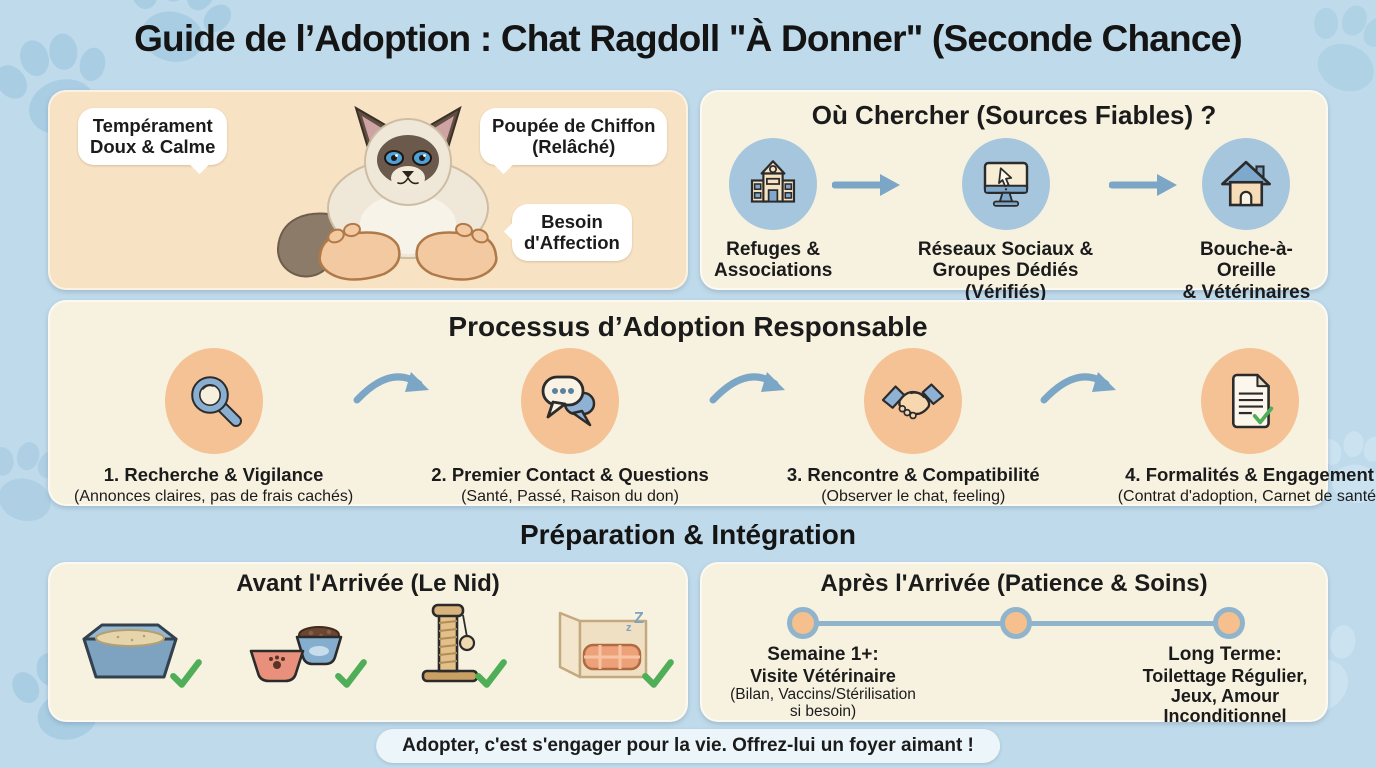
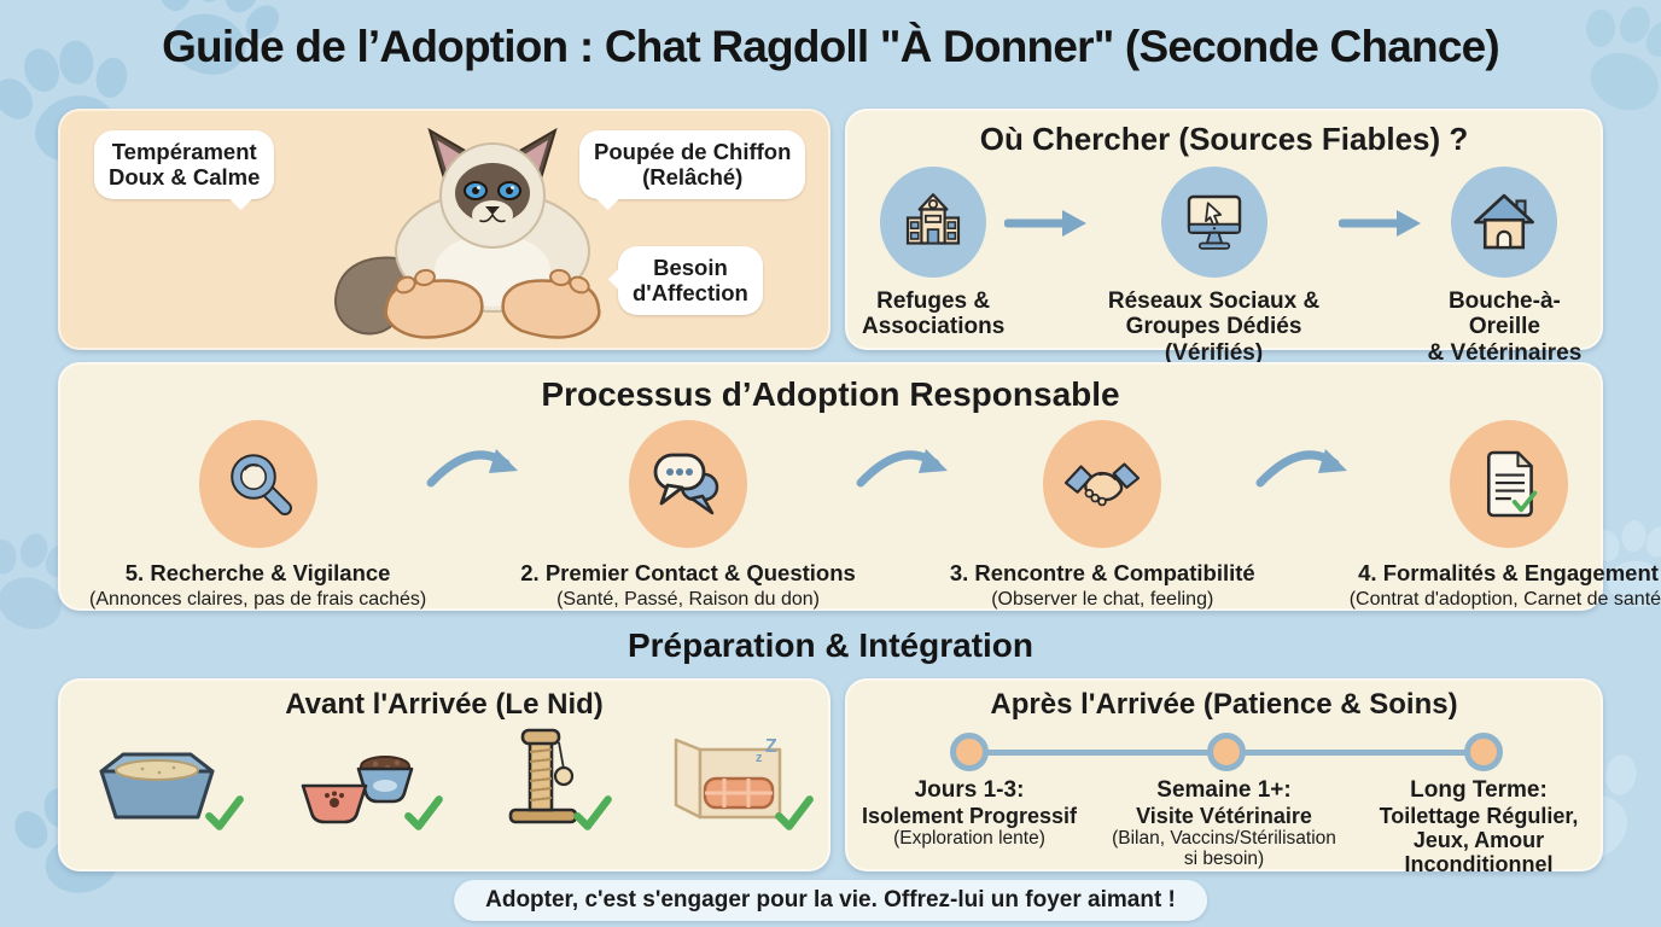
  Guide de l’Adoption : Chat Ragdoll "À Donner" (Seconde Chance)
  Tempérament
  Doux & Calme
  Poupée de Chiffon
  (Relâché)
  Besoin
  d'Affection
  Où Chercher (Sources Fiables) ?
  Refuges &
  Associations
  Réseaux Sociaux &
  Groupes Dédiés (Vérifiés)
  Bouche-à-Oreille
  & Vétérinaires
  Processus d’Adoption Responsable
- 1. Recherche & Vigilance
+ 5. Recherche & Vigilance
  (Annonces claires, pas de frais cachés)
  2. Premier Contact & Questions
  (Santé, Passé, Raison du don)
  3. Rencontre & Compatibilité
  (Observer le chat, feeling)
  4. Formalités & Engagement
  (Contrat d'adoption, Carnet de santé
  Préparation & Intégration
  Avant l'Arrivée (Le Nid)
  Z
  z
  Après l'Arrivée (Patience & Soins)
+ Jours 1-3:
+ Isolement Progressif
+ (Exploration lente)
  Semaine 1+:
  Visite Vétérinaire
  (Bilan, Vaccins/Stérilisation
  si besoin)
  Long Terme:
  Toilettage Régulier,
  Jeux, Amour
  Inconditionnel
  Adopter, c'est s'engager pour la vie. Offrez-lui un foyer aimant !
